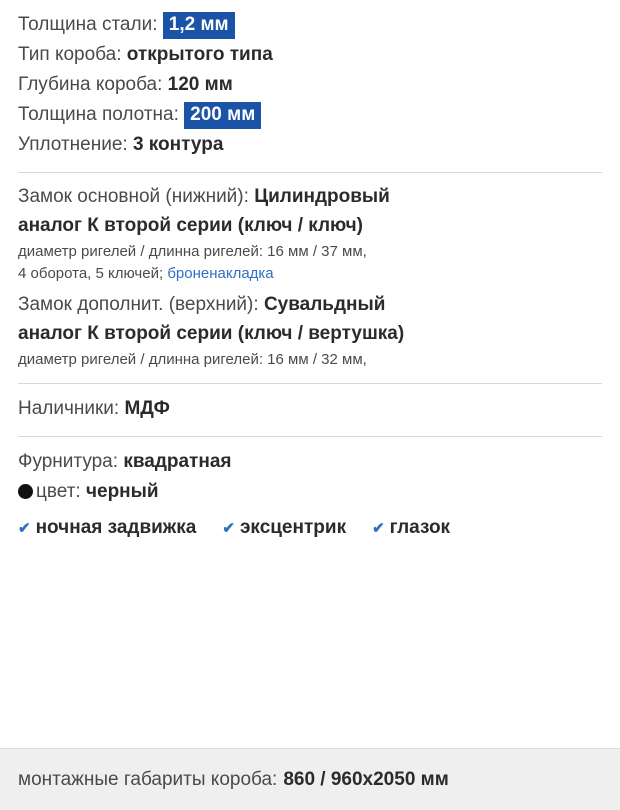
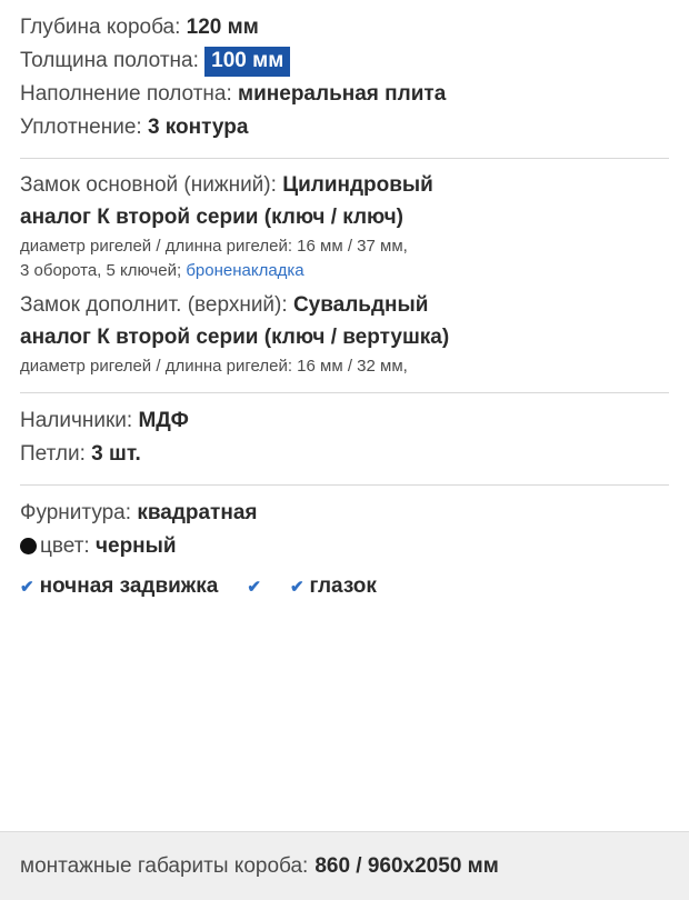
- Толщина стали: 1,2 мм
- Тип короба: открытого типа
  Глубина короба: 120 мм
- Толщина полотна: 200 мм
+ Толщина полотна: 100 мм
+ Наполнение полотна: минеральная плита
  Уплотнение: 3 контура
  Замок основной (нижний): Цилиндровый
  аналог К второй серии (ключ / ключ)
  диаметр ригелей / длинна ригелей: 16 мм / 37 мм,
- 4 оборота, 5 ключей; броненакладка
+ 3 оборота, 5 ключей; броненакладка
  Замок дополнит. (верхний): Сувальдный
  аналог К второй серии (ключ / вертушка)
  диаметр ригелей / длинна ригелей: 16 мм / 32 мм,
  Наличники: МДФ
+ Петли: 3 шт.
  Фурнитура: квадратная
  цвет: черный
  ✔
  ночная задвижка
  ✔
- эксцентрик
  ✔
  глазок
  монтажные габариты короба:
  860 / 960x2050 мм
